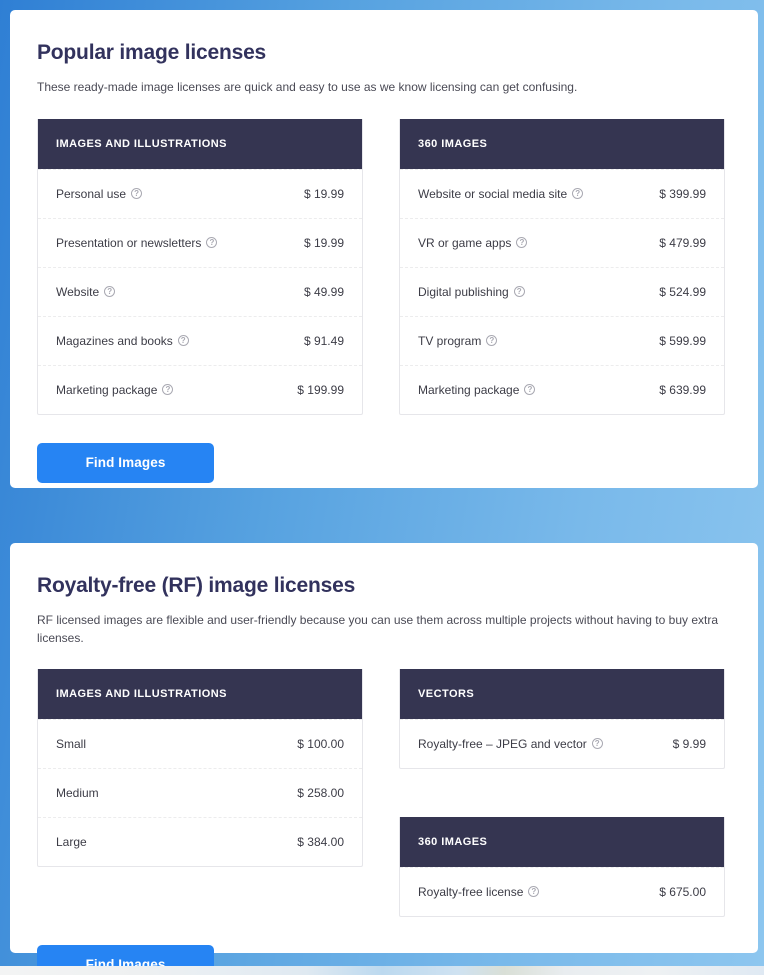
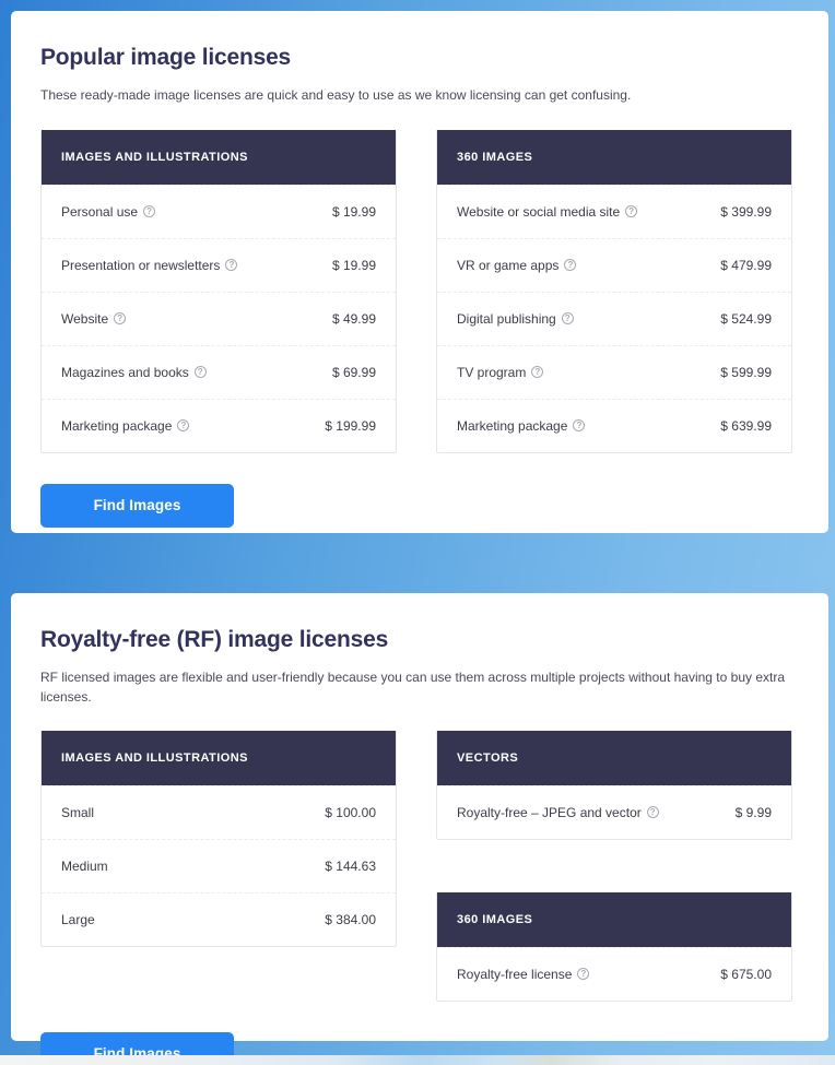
  Popular image licenses
  These ready-made image licenses are quick and easy to use as we know licensing can get confusing.
  IMAGES AND ILLUSTRATIONS
  Personal use
  ?
  $ 19.99
  Presentation or newsletters
  ?
  $ 19.99
  Website
  ?
  $ 49.99
  Magazines and books
  ?
- $ 91.49
+ $ 69.99
  Marketing package
  ?
  $ 199.99
  360 IMAGES
  Website or social media site
  ?
  $ 399.99
  VR or game apps
  ?
  $ 479.99
  Digital publishing
  ?
  $ 524.99
  TV program
  ?
  $ 599.99
  Marketing package
  ?
  $ 639.99
  Find Images
  Royalty-free (RF) image licenses
  RF licensed images are flexible and user-friendly because you can use them across multiple projects without having to buy extra licenses.
  IMAGES AND ILLUSTRATIONS
  Small
  $ 100.00
  Medium
- $ 258.00
+ $ 144.63
  Large
  $ 384.00
  VECTORS
  Royalty-free – JPEG and vector
  ?
  $ 9.99
  360 IMAGES
  Royalty-free license
  ?
  $ 675.00
  Find Images
